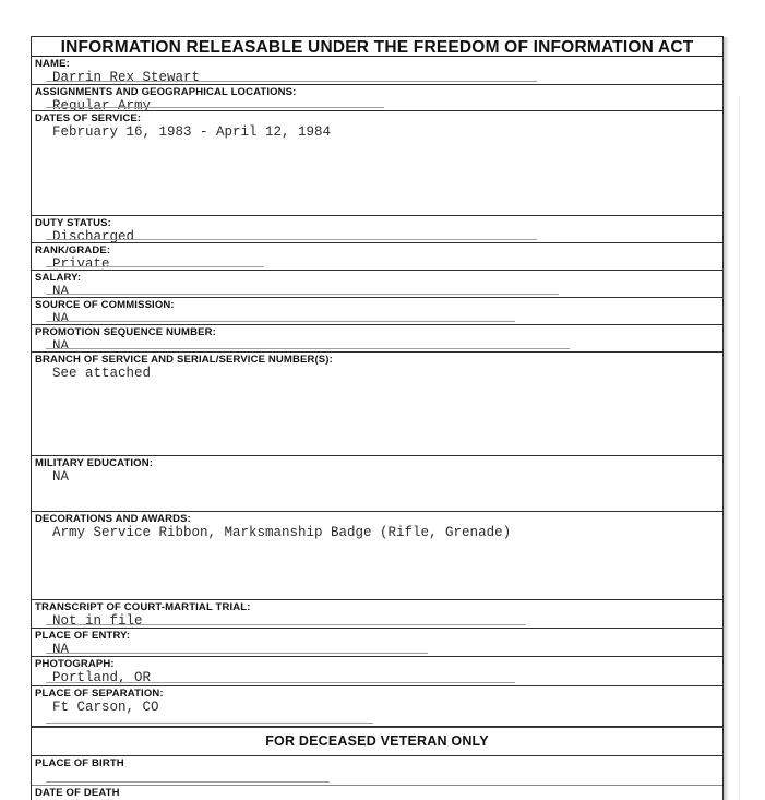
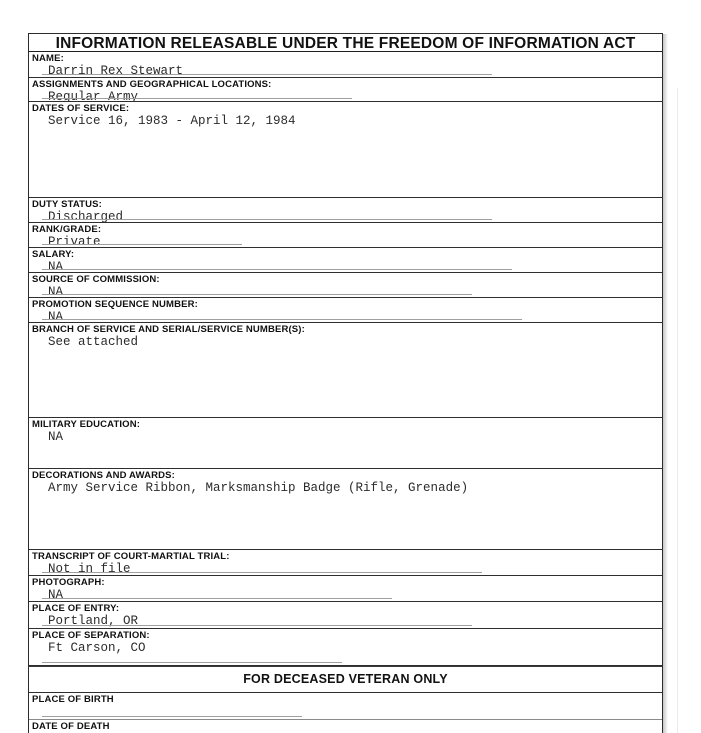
  INFORMATION RELEASABLE UNDER THE FREEDOM OF INFORMATION ACT
  NAME:
  Darrin Rex Stewart
  ASSIGNMENTS AND GEOGRAPHICAL LOCATIONS:
  Regular Army
  DATES OF SERVICE:
- February 16, 1983 - April 12, 1984
+ Service 16, 1983 - April 12, 1984
  DUTY STATUS:
  Discharged
  RANK/GRADE:
  Private
  SALARY:
  NA
  SOURCE OF COMMISSION:
  NA
  PROMOTION SEQUENCE NUMBER:
  NA
  BRANCH OF SERVICE AND SERIAL/SERVICE NUMBER(S):
  See attached
  MILITARY EDUCATION:
  NA
  DECORATIONS AND AWARDS:
  Army Service Ribbon, Marksmanship Badge (Rifle, Grenade)
  TRANSCRIPT OF COURT-MARTIAL TRIAL:
  Not in file
- PLACE OF ENTRY:
+ PHOTOGRAPH:
  NA
- PHOTOGRAPH:
+ PLACE OF ENTRY:
  Portland, OR
  PLACE OF SEPARATION:
  Ft Carson, CO
  FOR DECEASED VETERAN ONLY
  PLACE OF BIRTH
  DATE OF DEATH
